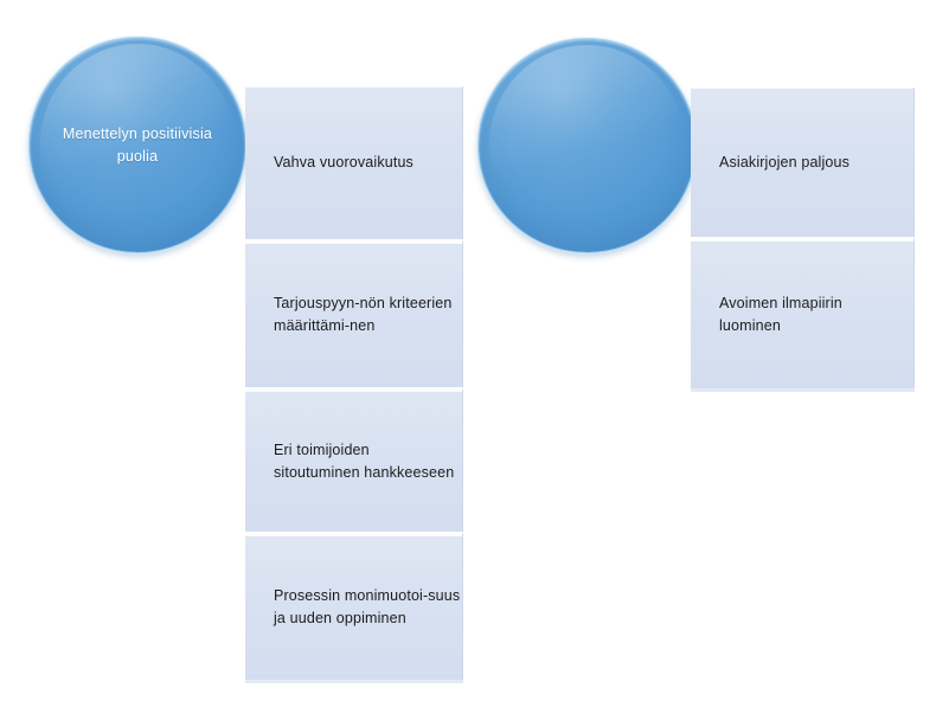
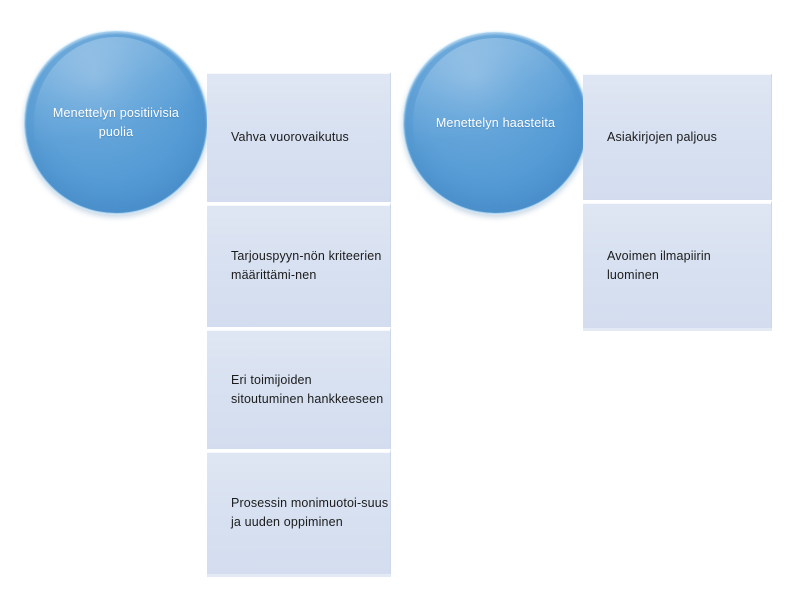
  Menettelyn positiivisia puolia
  Vahva vuorovaikutus
  Tarjouspyyn-nön kriteerien
  määrittämi-nen
  Eri toimijoiden
  sitoutuminen hankkeeseen
  Prosessin monimuotoi-suus
  ja uuden oppiminen
+ Menettelyn haasteita
  Asiakirjojen paljous
  Avoimen ilmapiirin
  luominen
